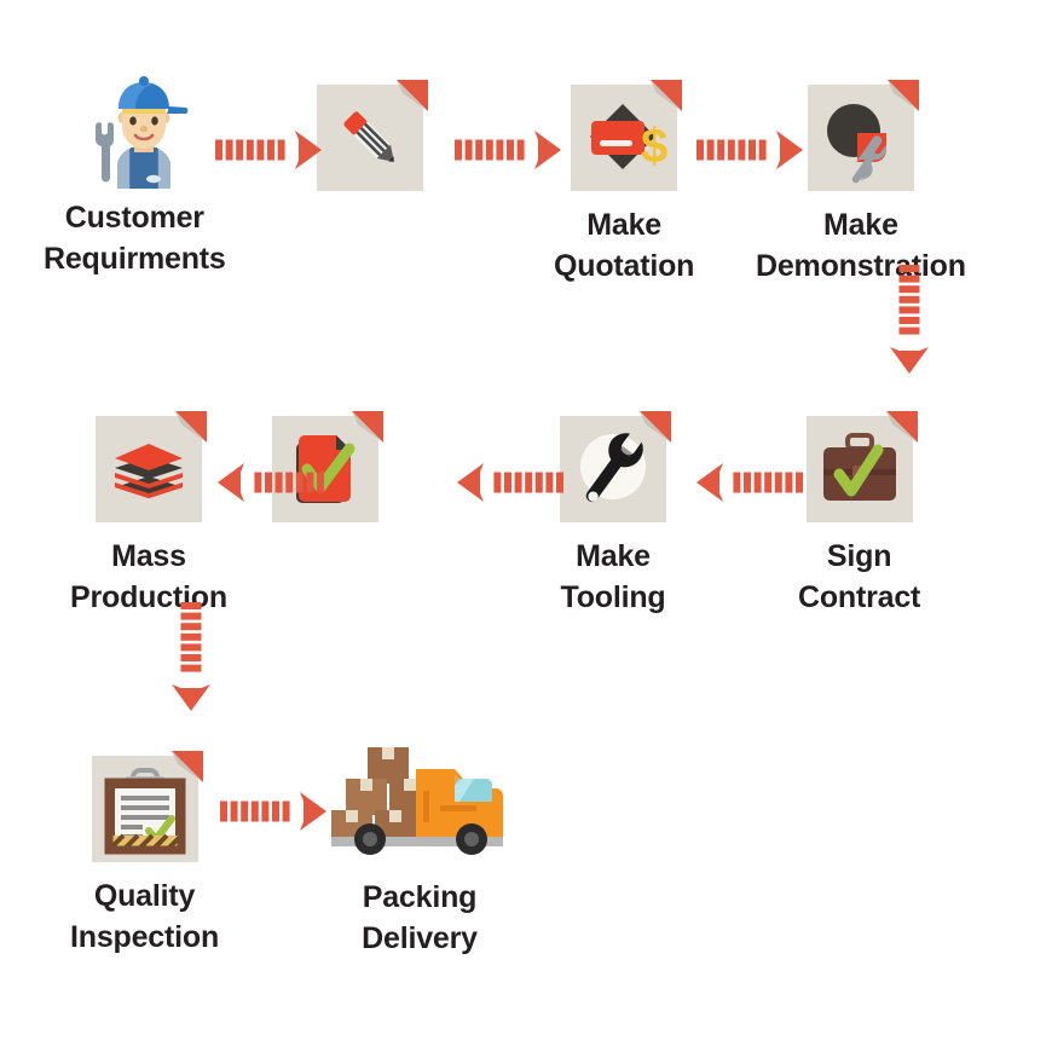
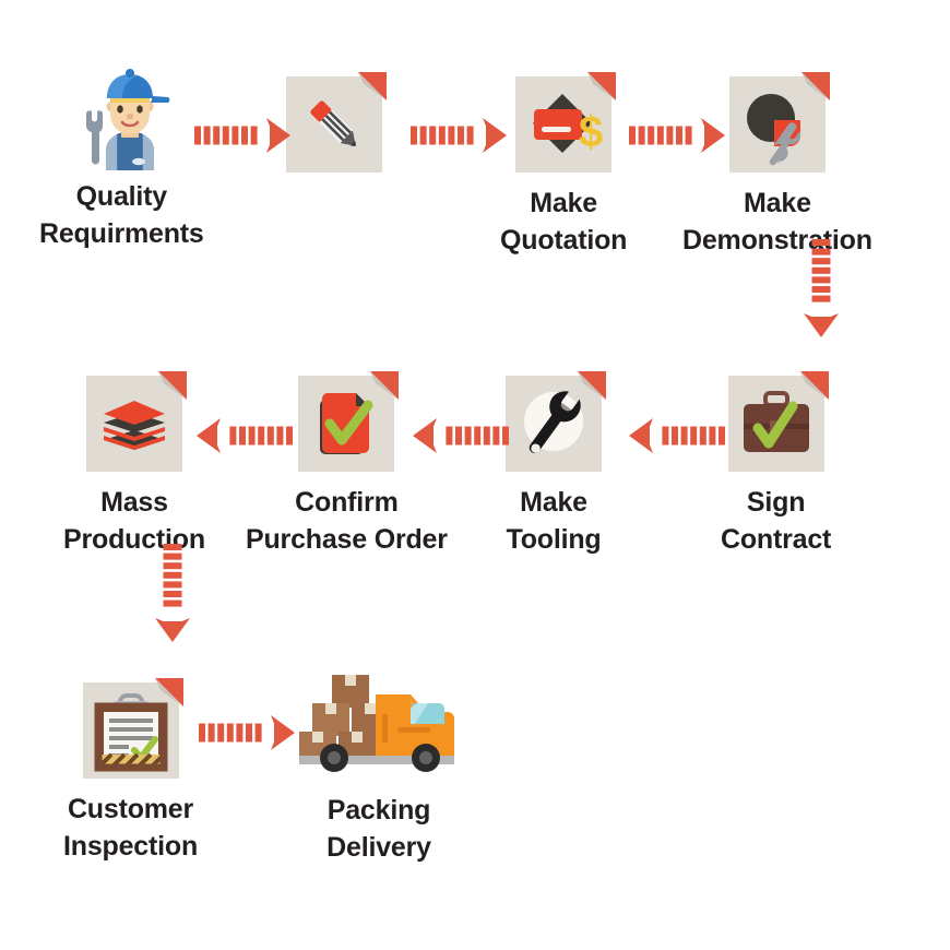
- Customer
+ Quality
  Requirments
  $
  Make
  Quotation
  Make
  Demonstrion
  Sign
  Contract
  Make
  Tooling
+ Confirm
+ Purchase Order
  Mass
  Production
- Quality
+ Customer
  Inspection
  Packing
  Delivery
